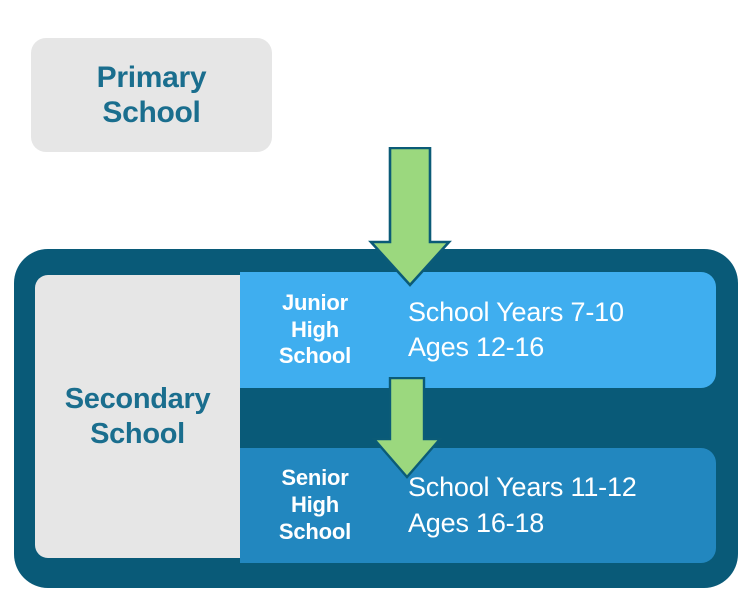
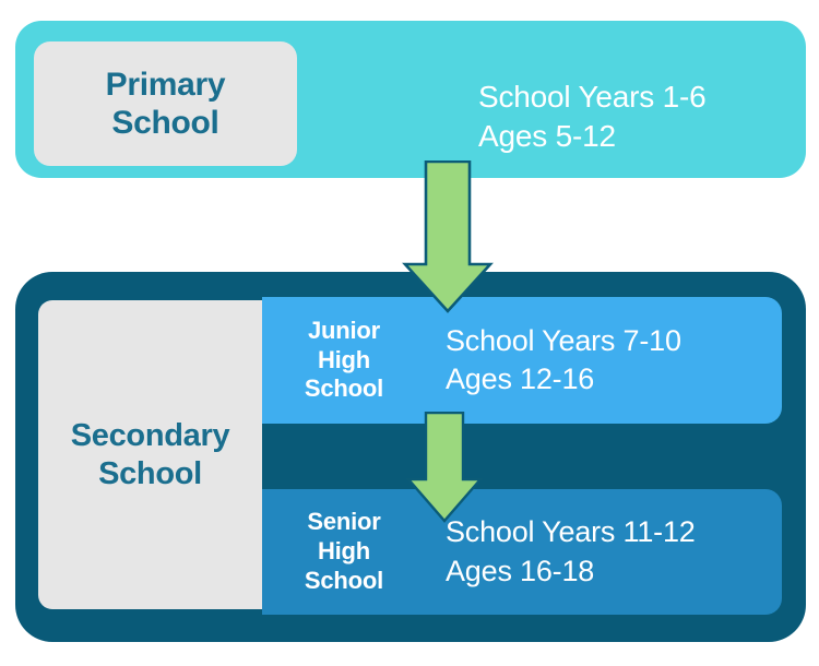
+ School Years 1-6
+ Ages 5-12
  Primary
  School
  Junior
  High
  School
  School Years 7-10
  Ages 12-16
  Senior
  High
  School
  School Years 11-12
  Ages 16-18
  Secondary
  School
